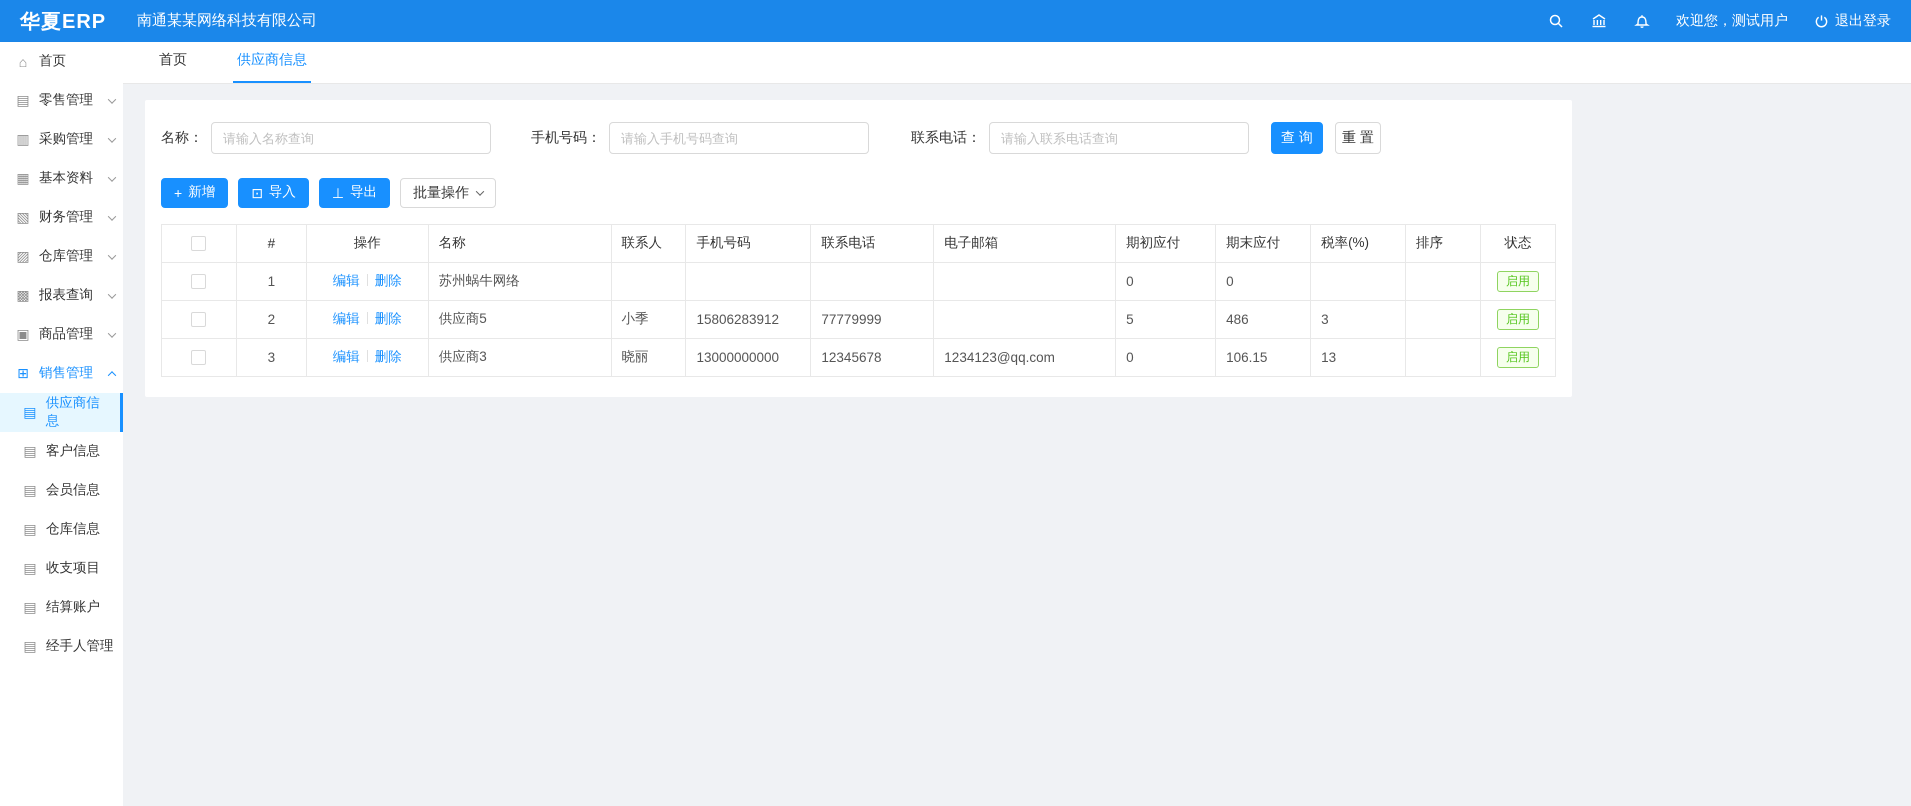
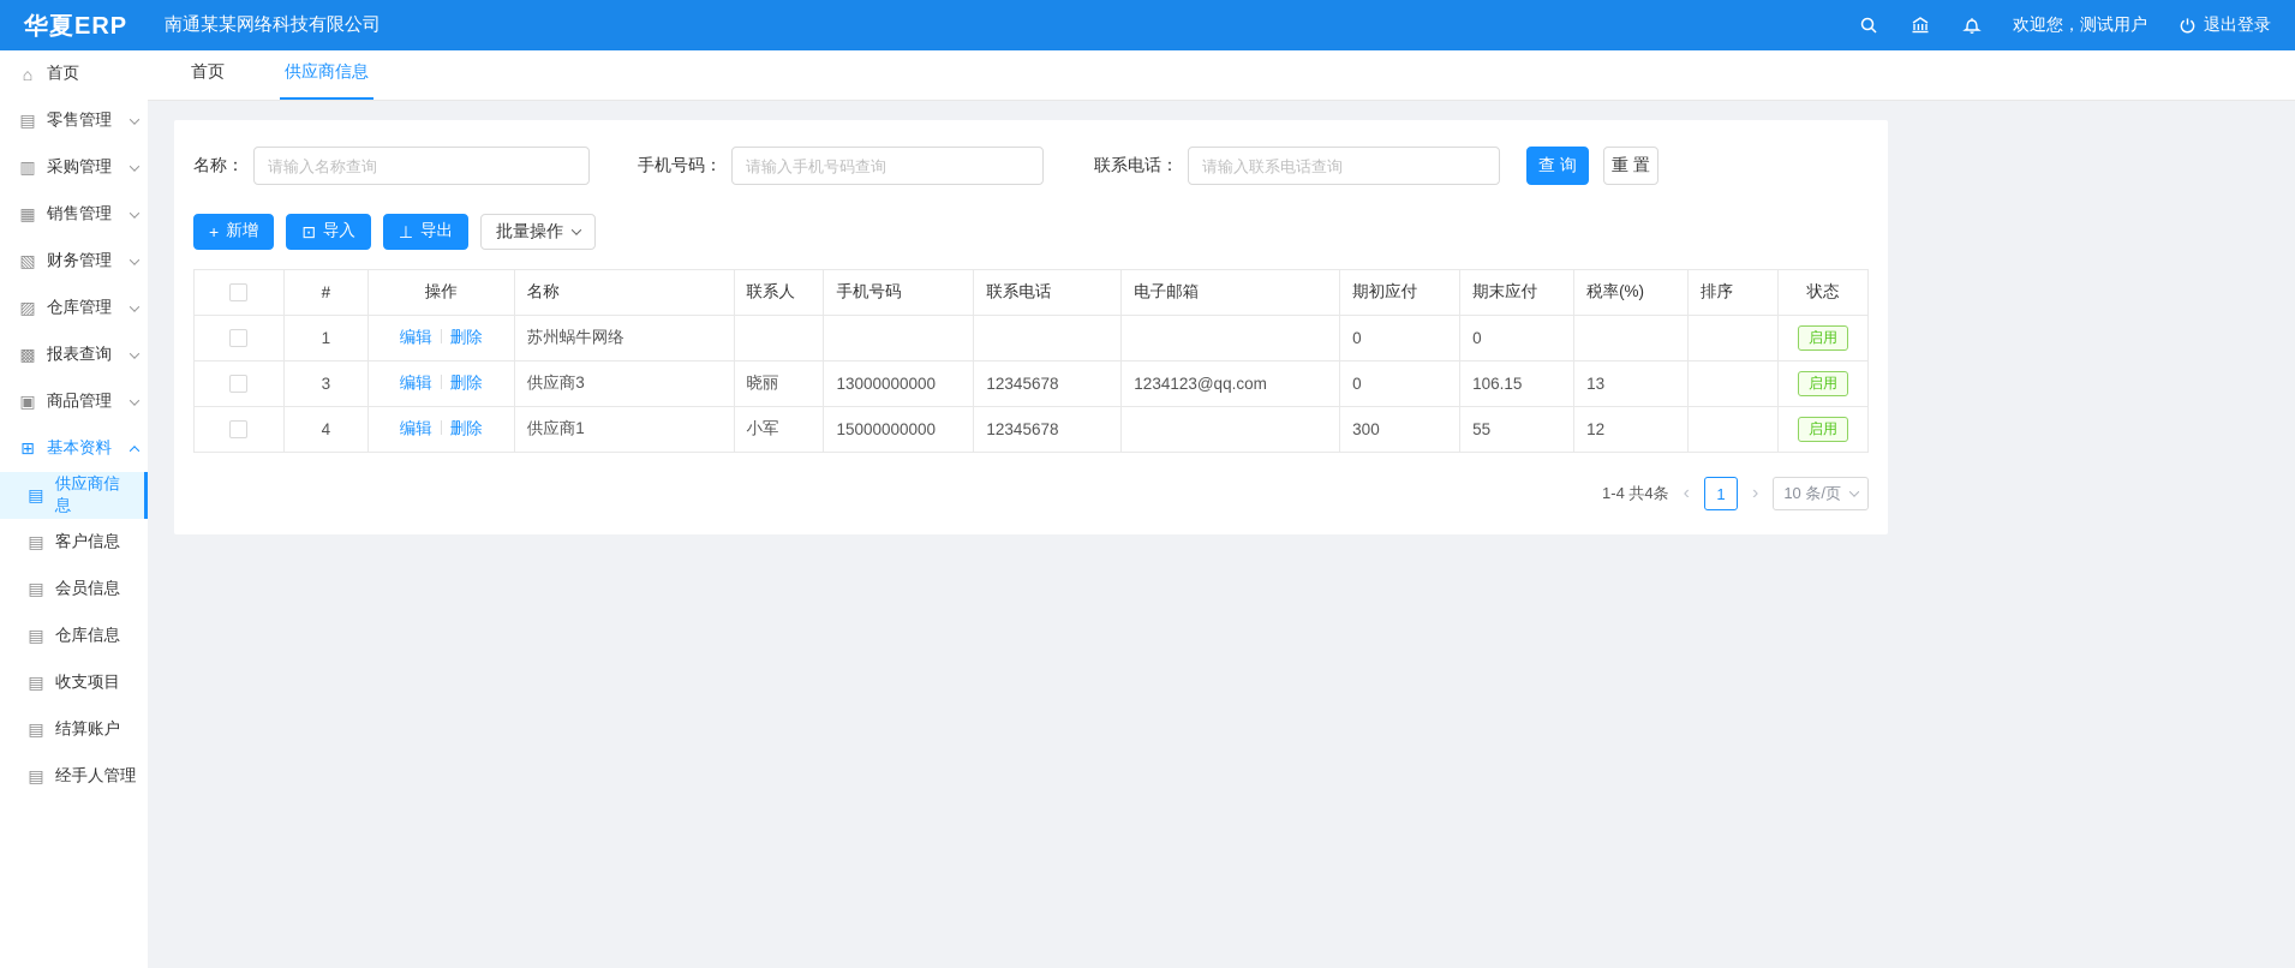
  华夏ERP
  南通某某网络科技有限公司
  欢迎您，测试用户
  退出登录
  ⌂
  首页
  ▤
  零售管理
  ▥
  采购管理
  ▦
- 基本资料
+ 销售管理
  ▧
  财务管理
  ▨
  仓库管理
  ▩
  报表查询
  ▣
  商品管理
  ⊞
- 销售管理
+ 基本资料
  ▤
  供应商信息
  ▤
  客户信息
  ▤
  会员信息
  ▤
  仓库信息
  ▤
  收支项目
  ▤
  结算账户
  ▤
  经手人管理
  首页
  供应商信息
  名称：
  请输入名称查询
  手机号码：
  请输入手机号码查询
  联系电话：
  请输入联系电话查询
  查 询
  重 置
  +
  新增
  ⊡
  导入
  ⊥
  导出
  批量操作
  	#	操作	名称	联系人	手机号码	联系电话	电子邮箱	期初应付	期末应付	税率(%)	排序	状态
  	1	编辑 删除	苏州蜗牛网络					0	0			启用
- 	2	编辑 删除	供应商5	小季	15806283912	77779999		5	486	3		启用
  	3	编辑 删除	供应商3	晓丽	13000000000	12345678	1234123@qq.com	0	106.15	13		启用
+ 	4	编辑 删除	供应商1	小军	15000000000	12345678		300	55	12		启用
+ 1-4 共4条
+ ‹
+ 1
+ ›
+ 10 条/页
